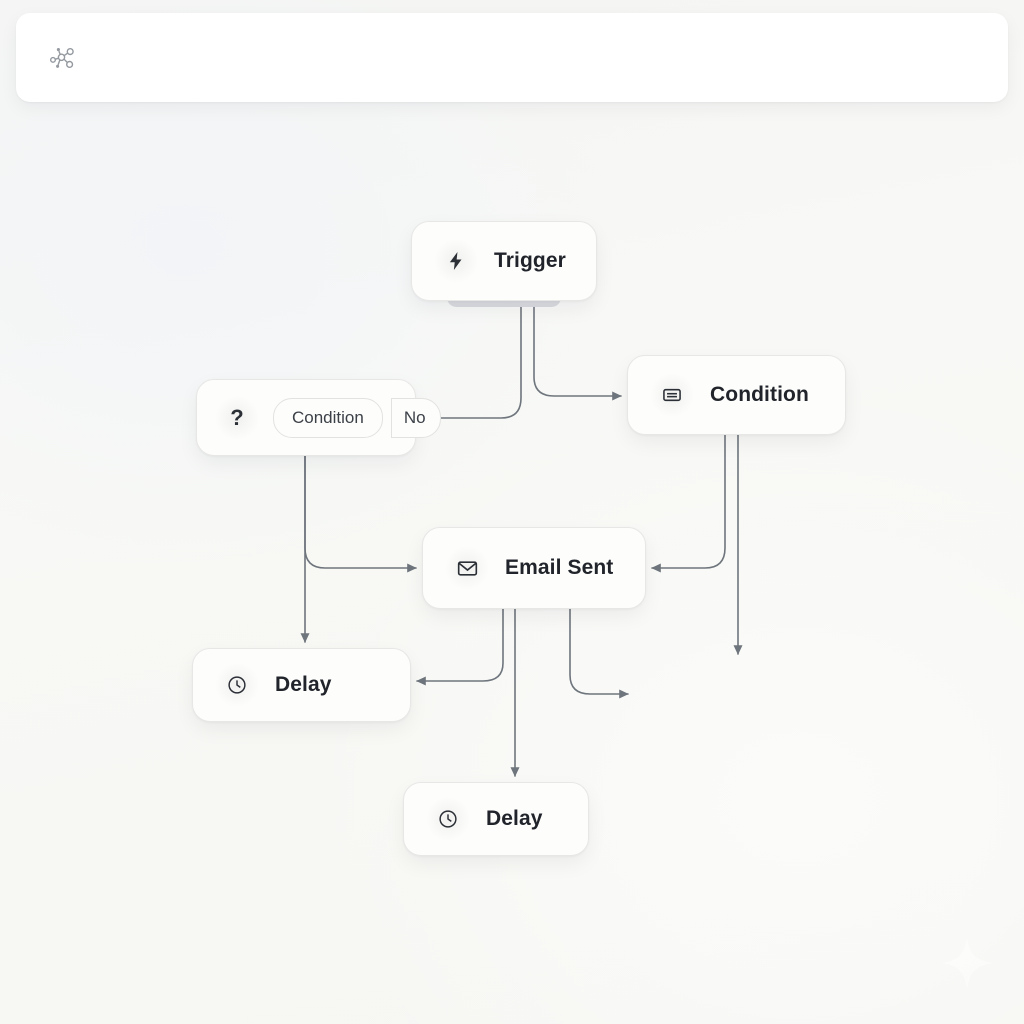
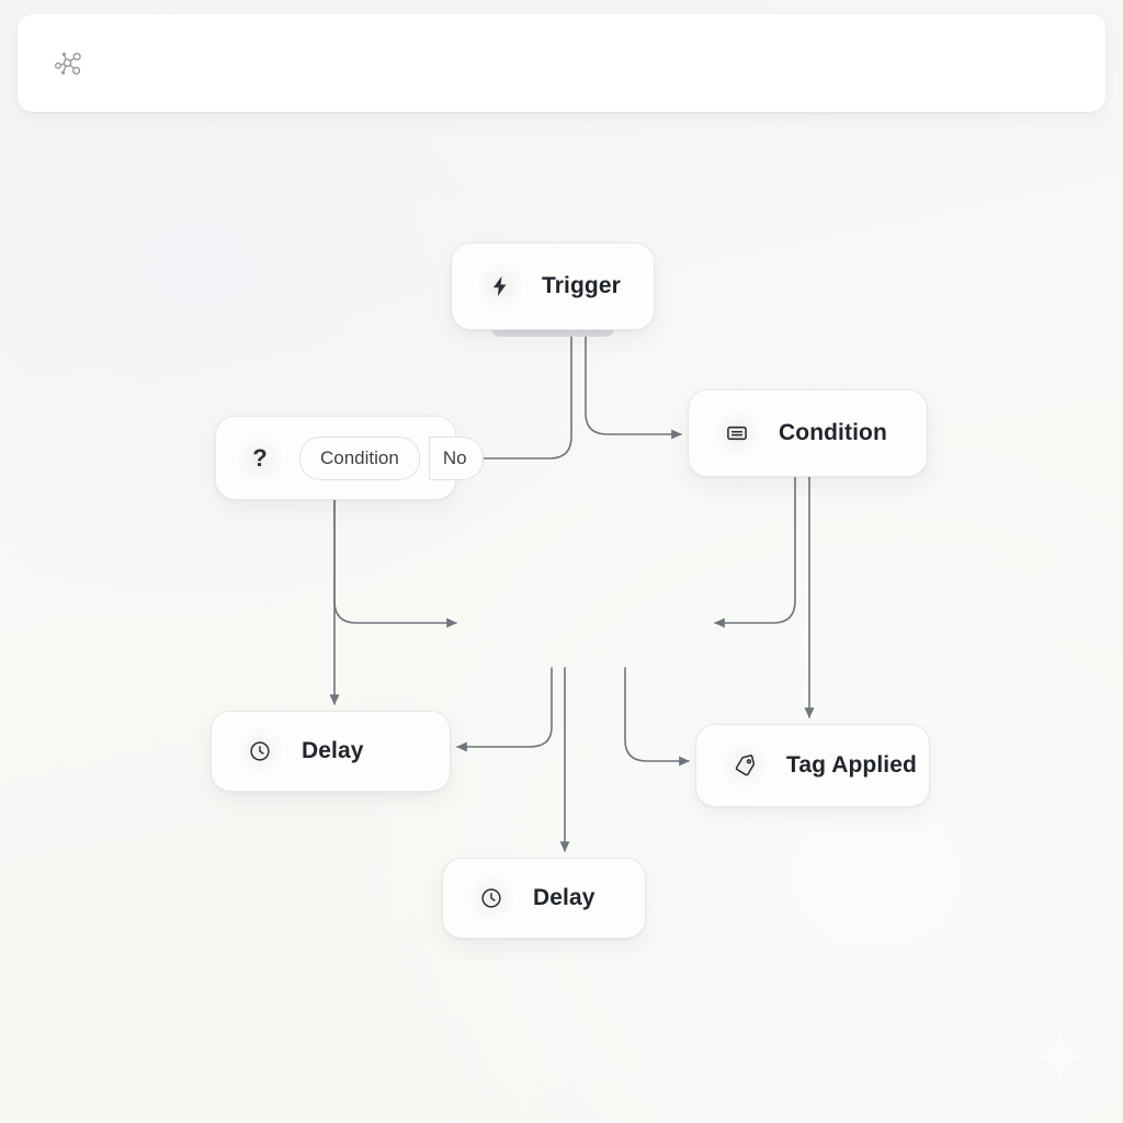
  Trigger
  ?
  Condition
  No
  Condition
- Email Sent
  Delay
+ Tag Applied
  Delay
